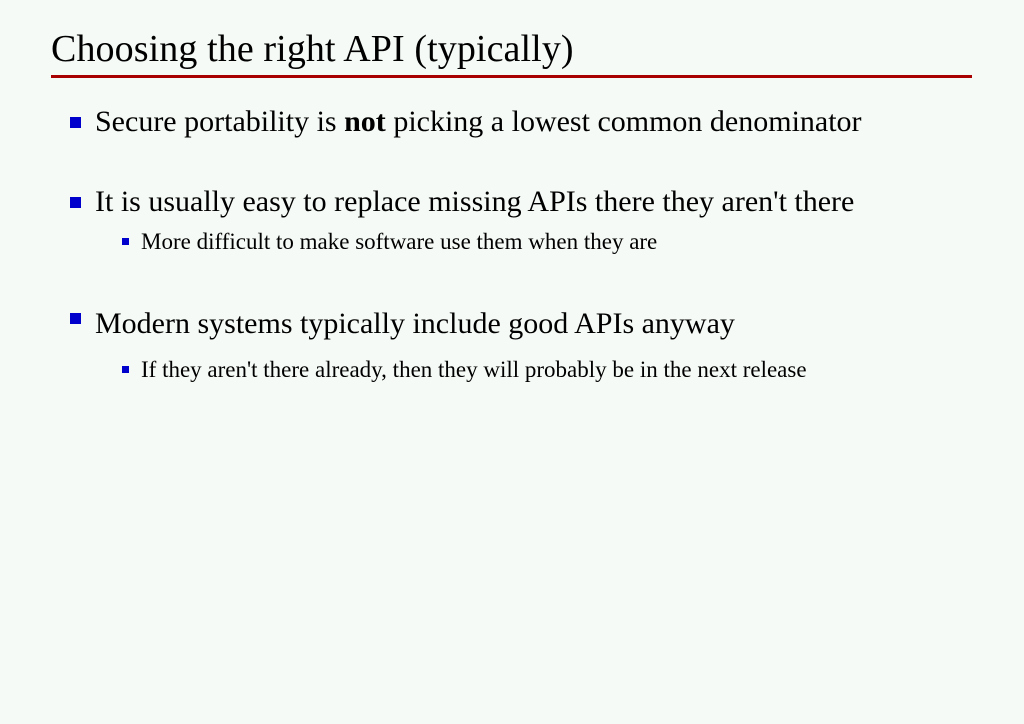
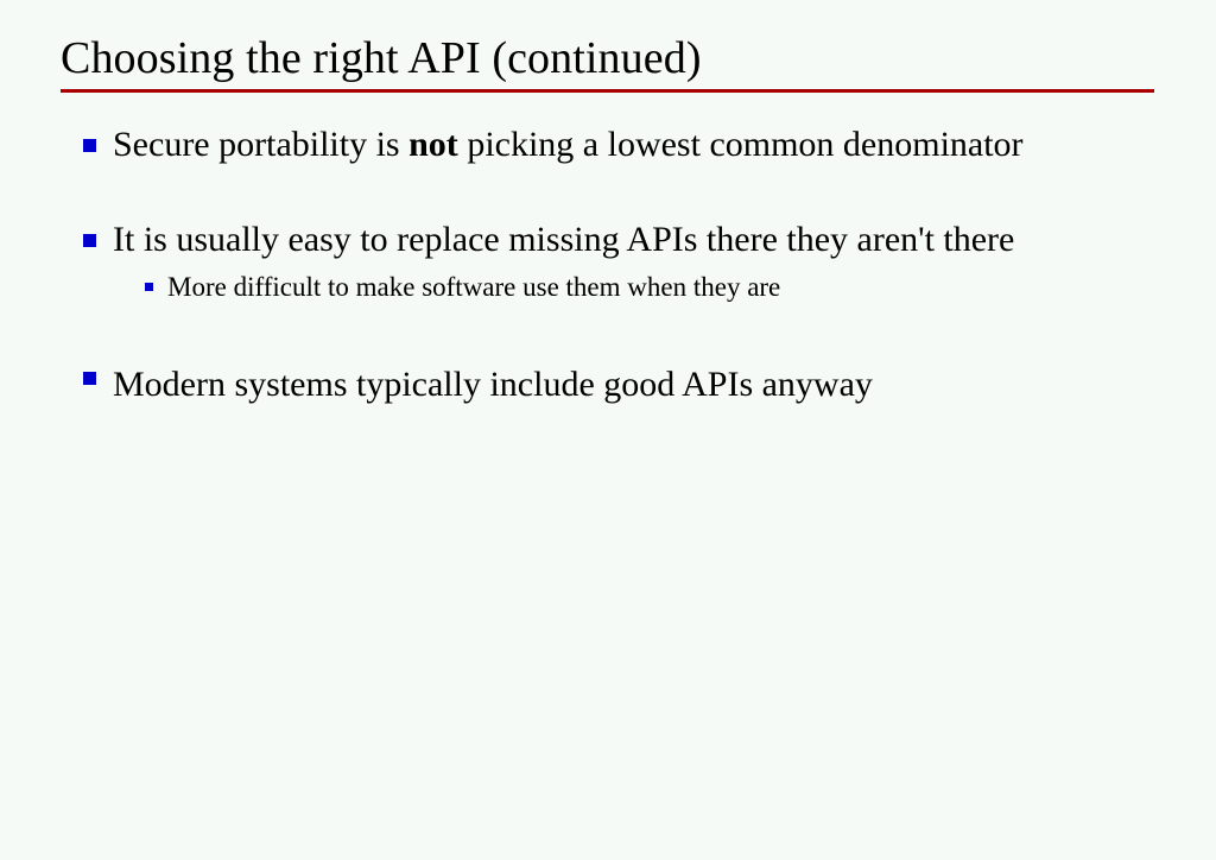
- Choosing the right API (typically)
+ Choosing the right API (continued)
  Secure portability is not picking a lowest common denominator
  It is usually easy to replace missing APIs there they aren't there
  More difficult to make software use them when they are
  Modern systems typically include good APIs anyway
- If they aren't there already, then they will probably be in the next release
